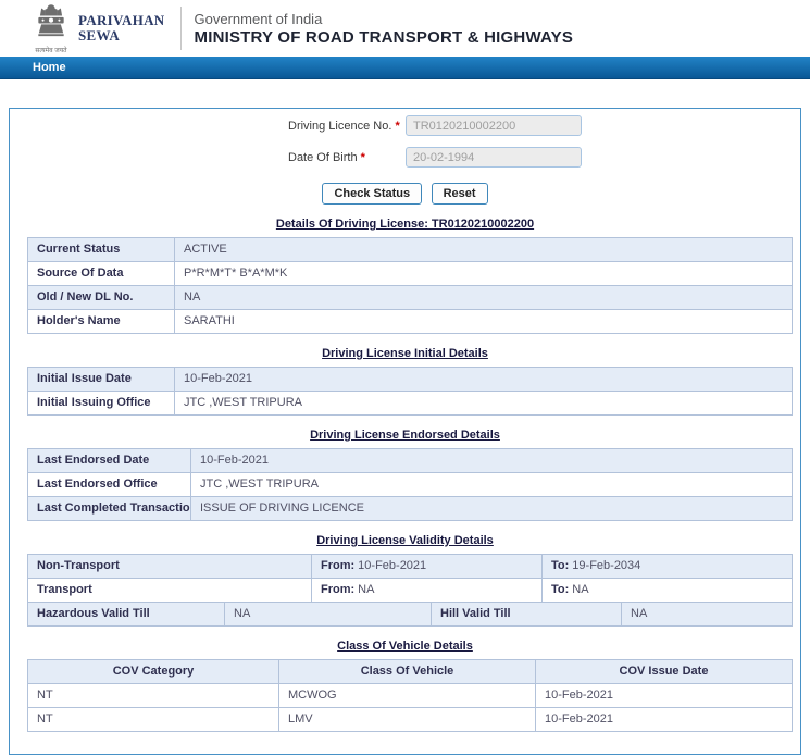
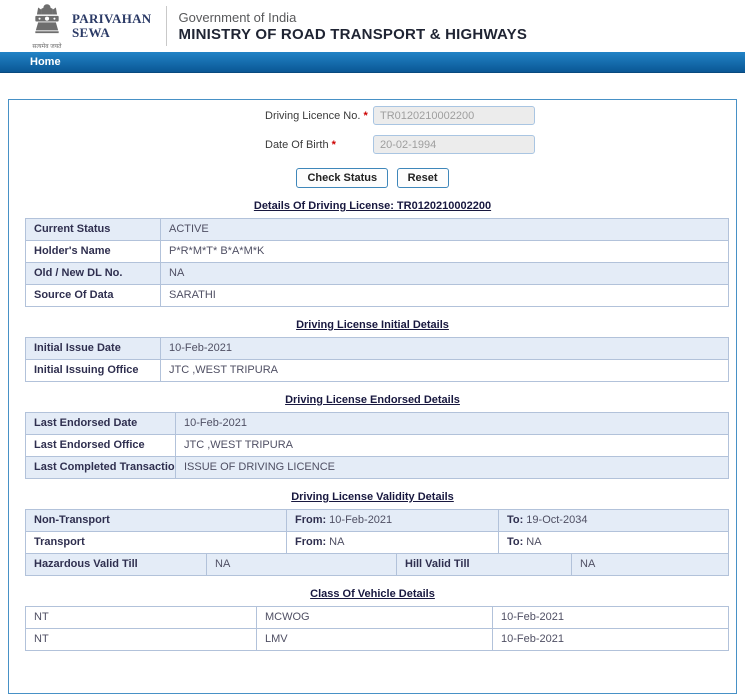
  PARIVAHAN
  SEWA
  Government of India
  MINISTRY OF ROAD TRANSPORT & HIGHWAYS
  Home
  Driving Licence No. *
  TR0120210002200
  Date Of Birth *
  20-02-1994
  Check Status Reset
  Details Of Driving License: TR0120210002200
  Current Status	ACTIVE
- Source Of Data	P*R*M*T* B*A*M*K
+ Holder's Name	P*R*M*T* B*A*M*K
  Old / New DL No.	NA
- Holder's Name	SARATHI
+ Source Of Data	SARATHI
  Driving License Initial Details
  Initial Issue Date	10-Feb-2021
  Initial Issuing Office	JTC ,WEST TRIPURA
  Driving License Endorsed Details
  Last Endorsed Date	10-Feb-2021
  Last Endorsed Office	JTC ,WEST TRIPURA
  Last Completed Transactio	ISSUE OF DRIVING LICENCE
  Driving License Validity Details
  Non-Transport
  From: 10-Feb-2021
- To: 19-Feb-2034
+ To: 19-Oct-2034
  Transport
  From: NA
  To: NA
  Hazardous Valid Till
  NA
  Hill Valid Till
  NA
  Class Of Vehicle Details
- COV Category	Class Of Vehicle	COV Issue Date
  NT	MCWOG	10-Feb-2021
  NT	LMV	10-Feb-2021
